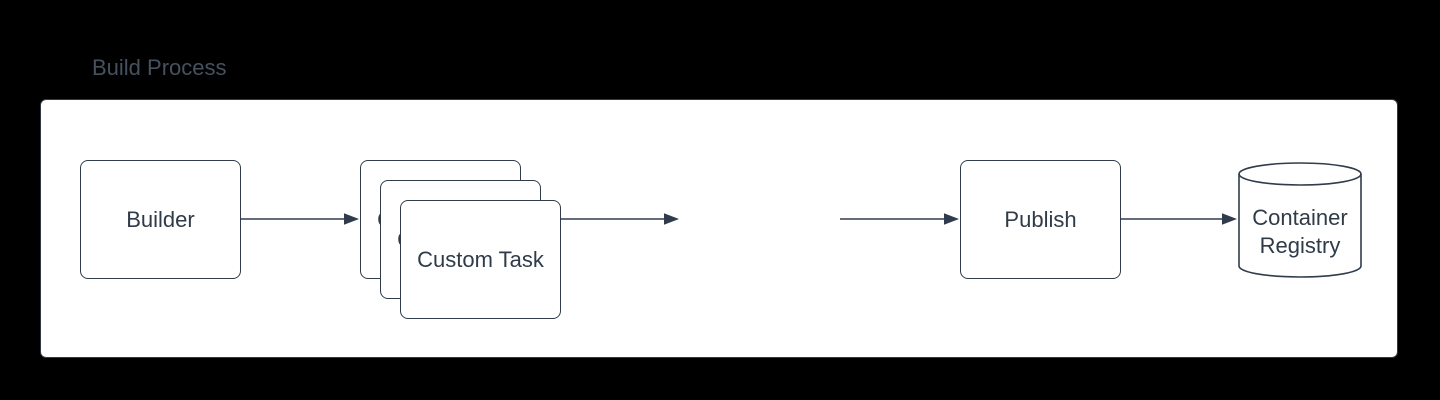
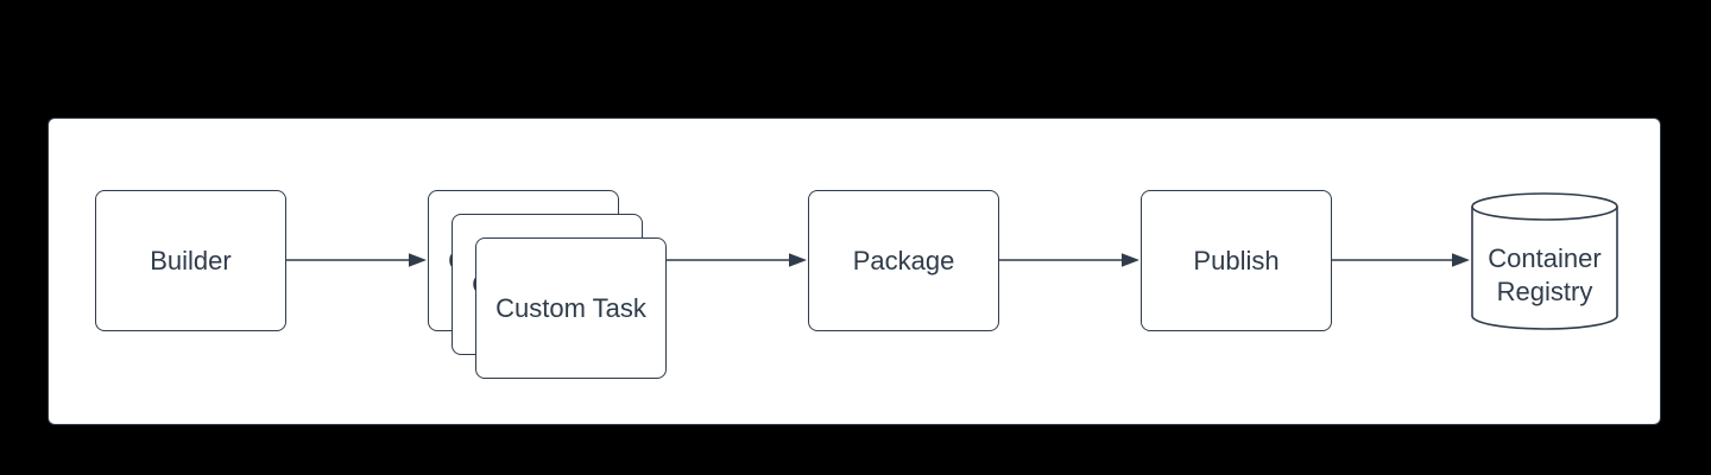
- Build Process
  Builder
  Custom Task
+ Package
  Publish
  Container Registry
